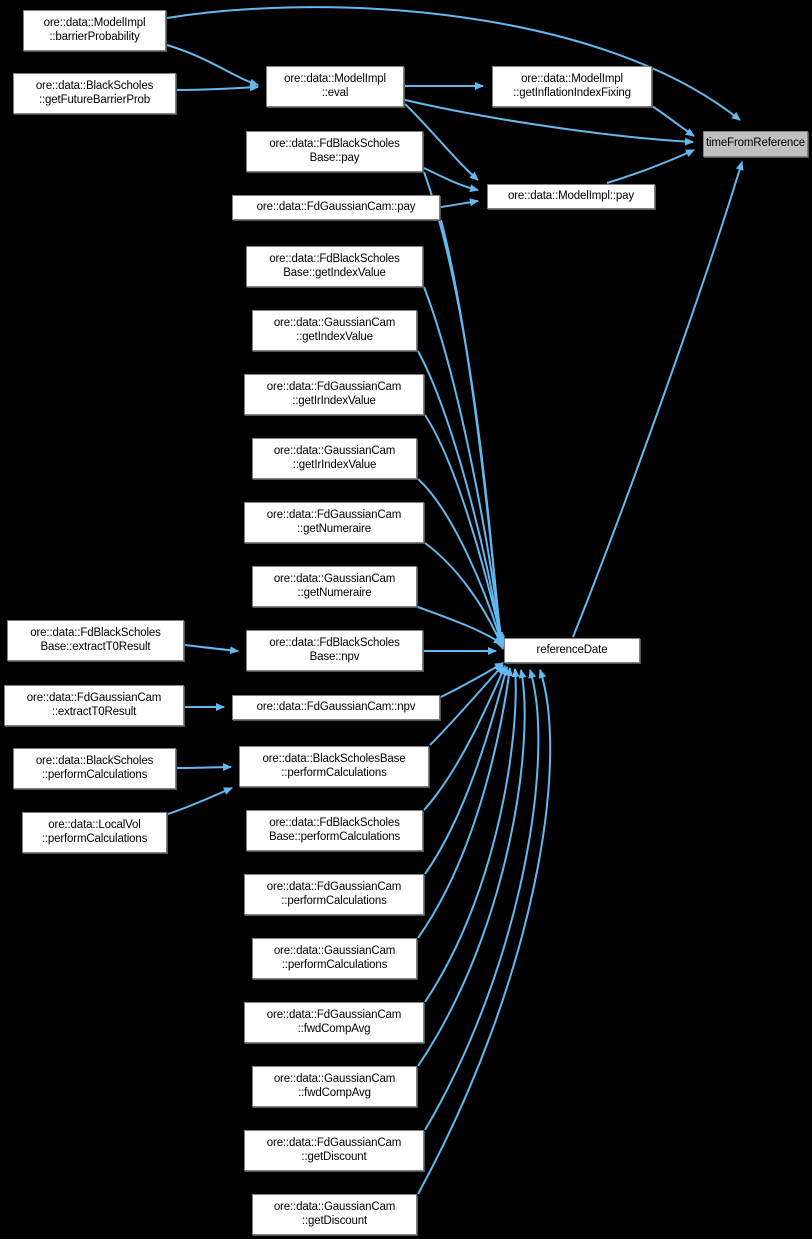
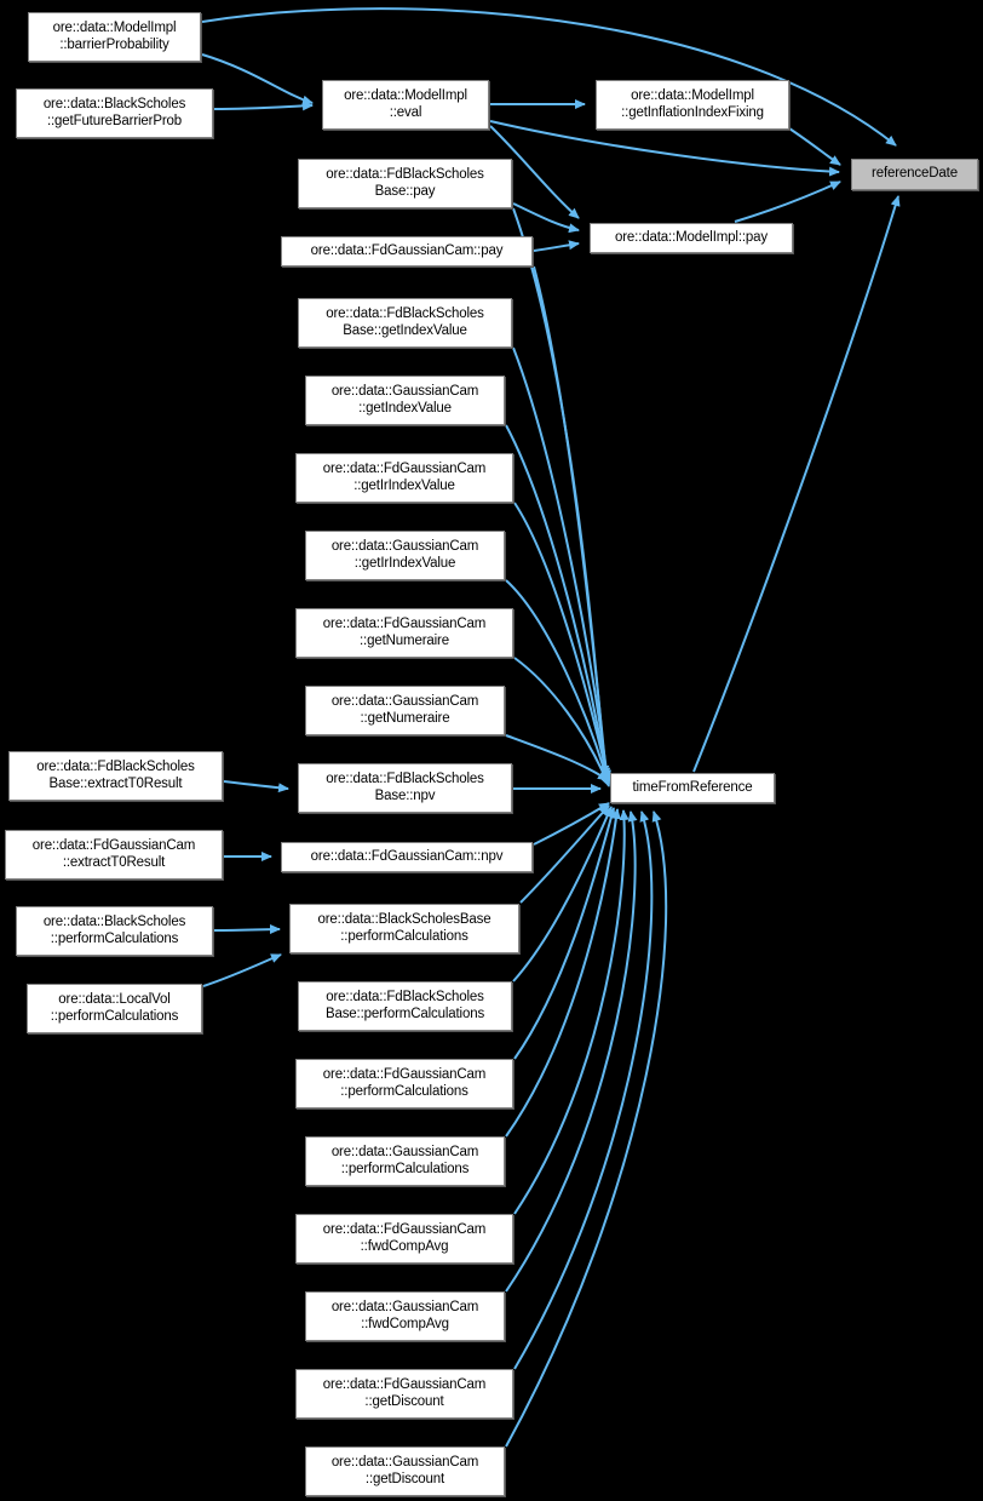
  ore::data::ModelImpl
  ::barrierProbability
  ore::data::BlackScholes
  ::getFutureBarrierProb
  ore::data::ModelImpl
  ::eval
  ore::data::ModelImpl
  ::getInflationIndexFixing
- timeFromReference
+ referenceDate
  ore::data::FdBlackScholes
  Base::pay
  ore::data::ModelImpl::pay
  ore::data::FdGaussianCam::pay
  ore::data::FdBlackScholes
  Base::getIndexValue
  ore::data::GaussianCam
  ::getIndexValue
  ore::data::FdGaussianCam
  ::getIrIndexValue
  ore::data::GaussianCam
  ::getIrIndexValue
  ore::data::FdGaussianCam
  ::getNumeraire
  ore::data::GaussianCam
  ::getNumeraire
  ore::data::FdBlackScholes
  Base::extractT0Result
  ore::data::FdBlackScholes
  Base::npv
- referenceDate
+ timeFromReference
  ore::data::FdGaussianCam
  ::extractT0Result
  ore::data::FdGaussianCam::npv
  ore::data::BlackScholes
  ::performCalculations
  ore::data::BlackScholesBase
  ::performCalculations
  ore::data::LocalVol
  ::performCalculations
  ore::data::FdBlackScholes
  Base::performCalculations
  ore::data::FdGaussianCam
  ::performCalculations
  ore::data::GaussianCam
  ::performCalculations
  ore::data::FdGaussianCam
  ::fwdCompAvg
  ore::data::GaussianCam
  ::fwdCompAvg
  ore::data::FdGaussianCam
  ::getDiscount
  ore::data::GaussianCam
  ::getDiscount
